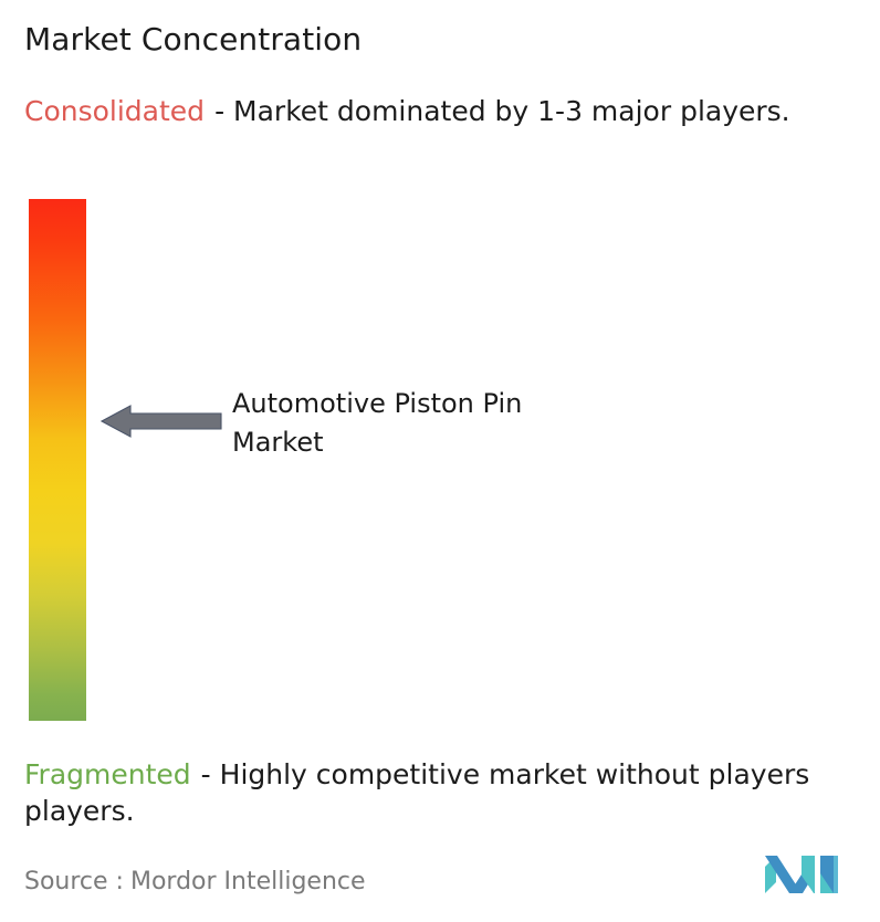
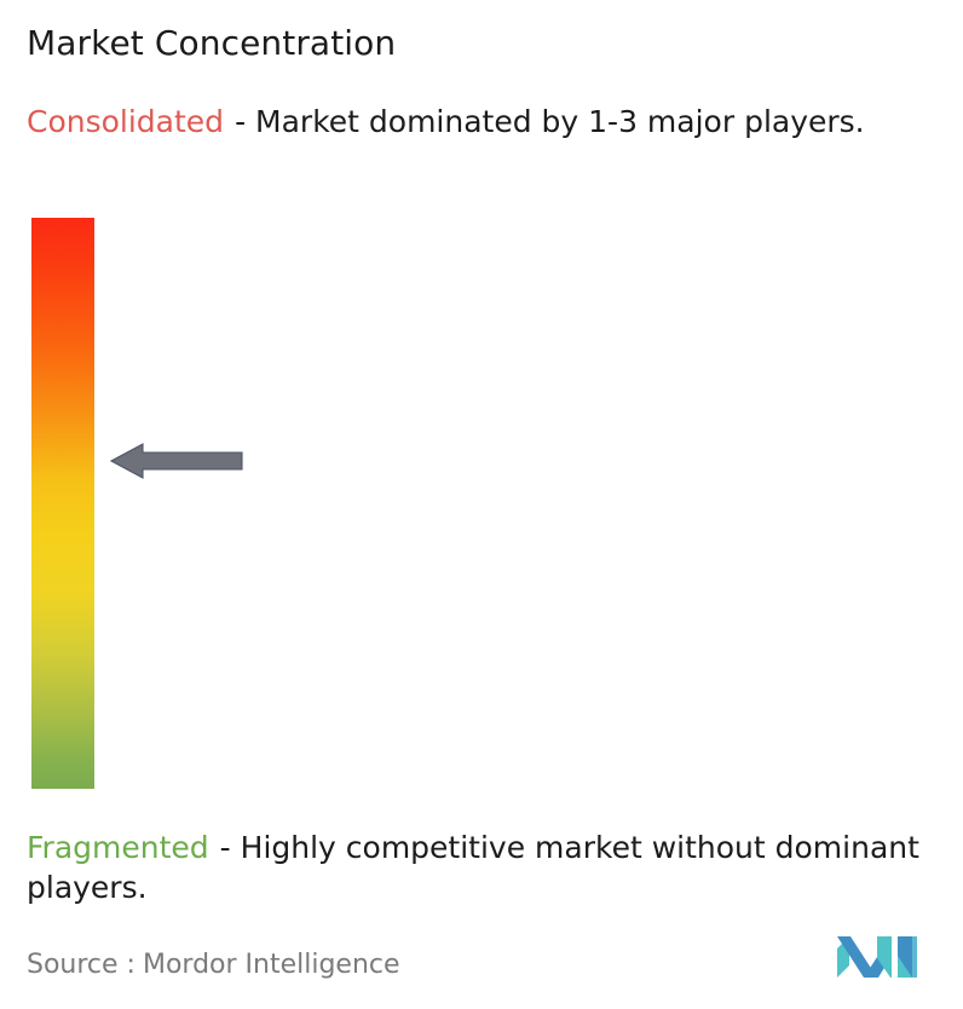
  Market Concentration
  Consolidated - Market dominated by 1-3 major players.
- Automotive Piston Pin
- Market
- Fragmented - Highly competitive market without players players.
+ Fragmented - Highly competitive market without dominant players.
  Source : Mordor Intelligence
